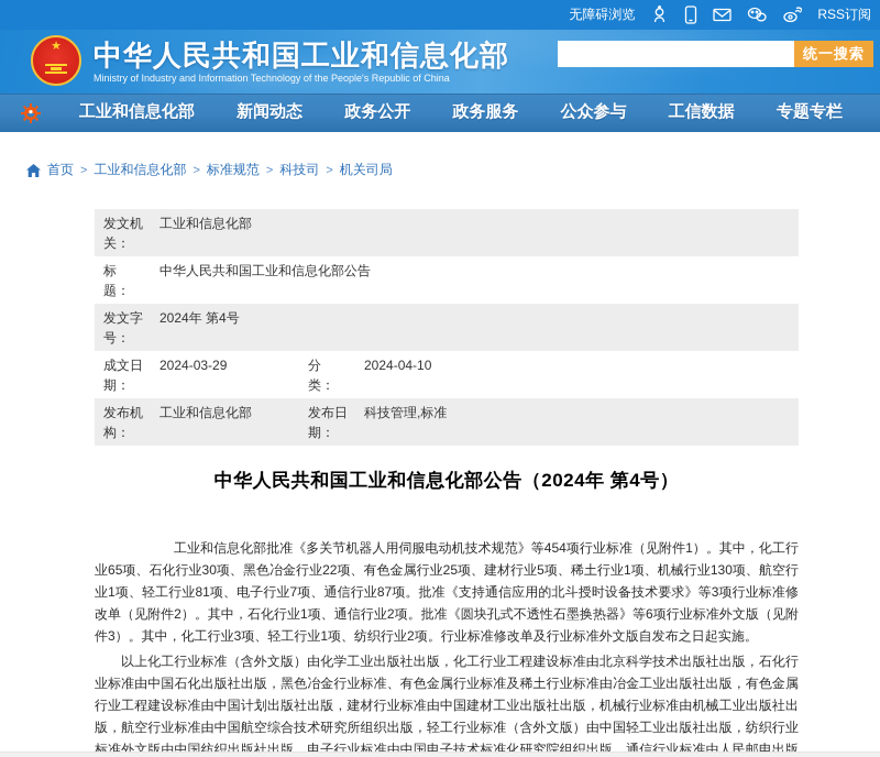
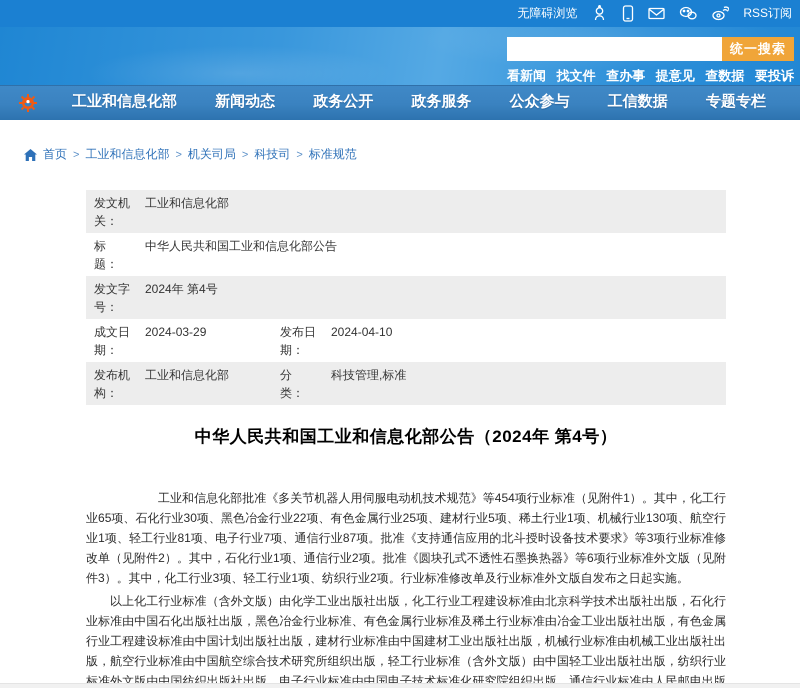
  无障碍浏览
  RSS订阅
- ★
- 中华人民共和国工业和信息化部
- Ministry of Industry and Information Technology of the People's Republic of China
  统一搜索
+ 看新闻
+ 找文件
+ 查办事
+ 提意见
+ 查数据
+ 要投诉
  工业和信息化部
  新闻动态
  政务公开
  政务服务
  公众参与
  工信数据
  专题专栏
  首页
  >
  工业和信息化部
  >
- 标准规范
+ 机关司局
  >
  科技司
  >
- 机关司局
+ 标准规范
  发文机关：
  工业和信息化部
  标 题：
  中华人民共和国工业和信息化部公告
  发文字号：
  2024年 第4号
  成文日期：
  2024-03-29
- 分 类：
+ 发布日期：
  2024-04-10
  发布机构：
  工业和信息化部
- 发布日期：
+ 分 类：
  科技管理,标准
  中华人民共和国工业和信息化部公告（2024年 第4号）
  工业和信息化部批准《多关节机器人用伺服电动机技术规范》等454项行业标准（见附件1）。其中，化工行业65项、石化行业30项、黑色冶金行业22项、有色金属行业25项、建材行业5项、稀土行业1项、机械行业130项、航空行业1项、轻工行业81项、电子行业7项、通信行业87项。批准《支持通信应用的北斗授时设备技术要求》等3项行业标准修改单（见附件2）。其中，石化行业1项、通信行业2项。批准《圆块孔式不透性石墨换热器》等6项行业标准外文版（见附件3）。其中，化工行业3项、轻工行业1项、纺织行业2项。行业标准修改单及行业标准外文版自发布之日起实施。
  以上化工行业标准（含外文版）由化学工业出版社出版，化工行业工程建设标准由北京科学技术出版社出版，石化行业标准由中国石化出版社出版，黑色冶金行业标准、有色金属行业标准及稀土行业标准由冶金工业出版社出版，有色金属行业工程建设标准由中国计划出版社出版，建材行业标准由中国建材工业出版社出版，机械行业标准由机械工业出版社出版，航空行业标准由中国航空综合技术研究所组织出版，轻工行业标准（含外文版）由中国轻工业出版社出版，纺织行业标准外文版由中国纺织出版社出版，电子行业标准由中国电子技术标准化研究院组织出版，通信行业标准由人民邮电出版
